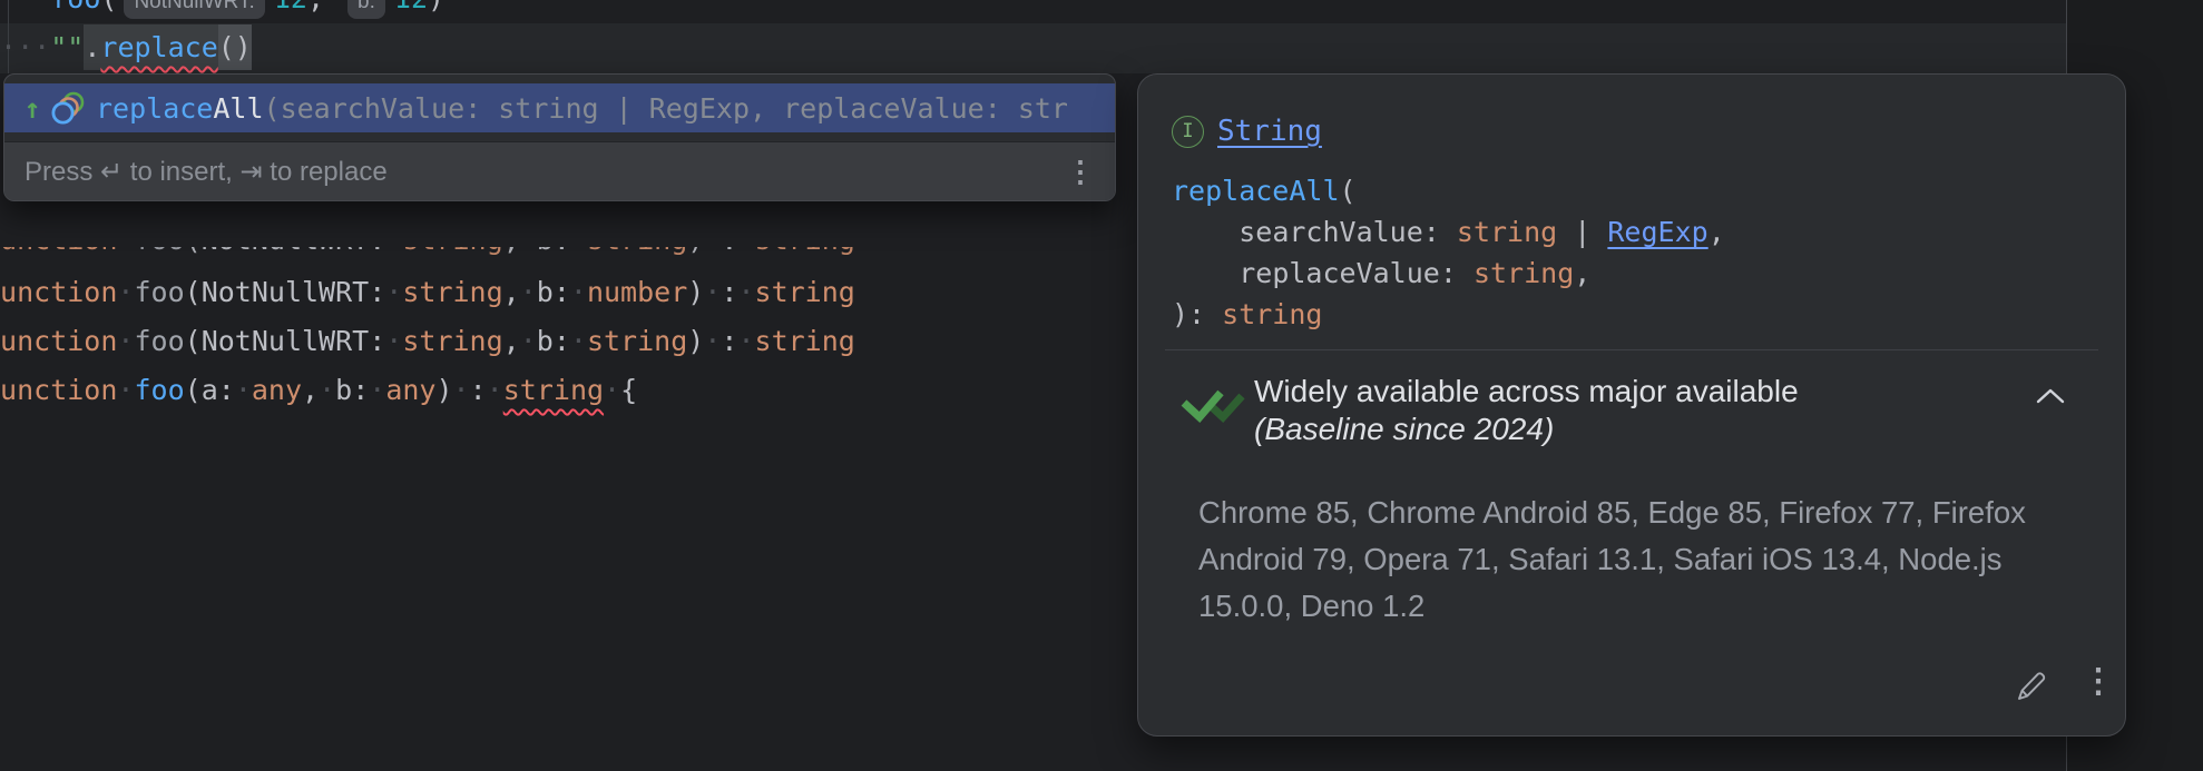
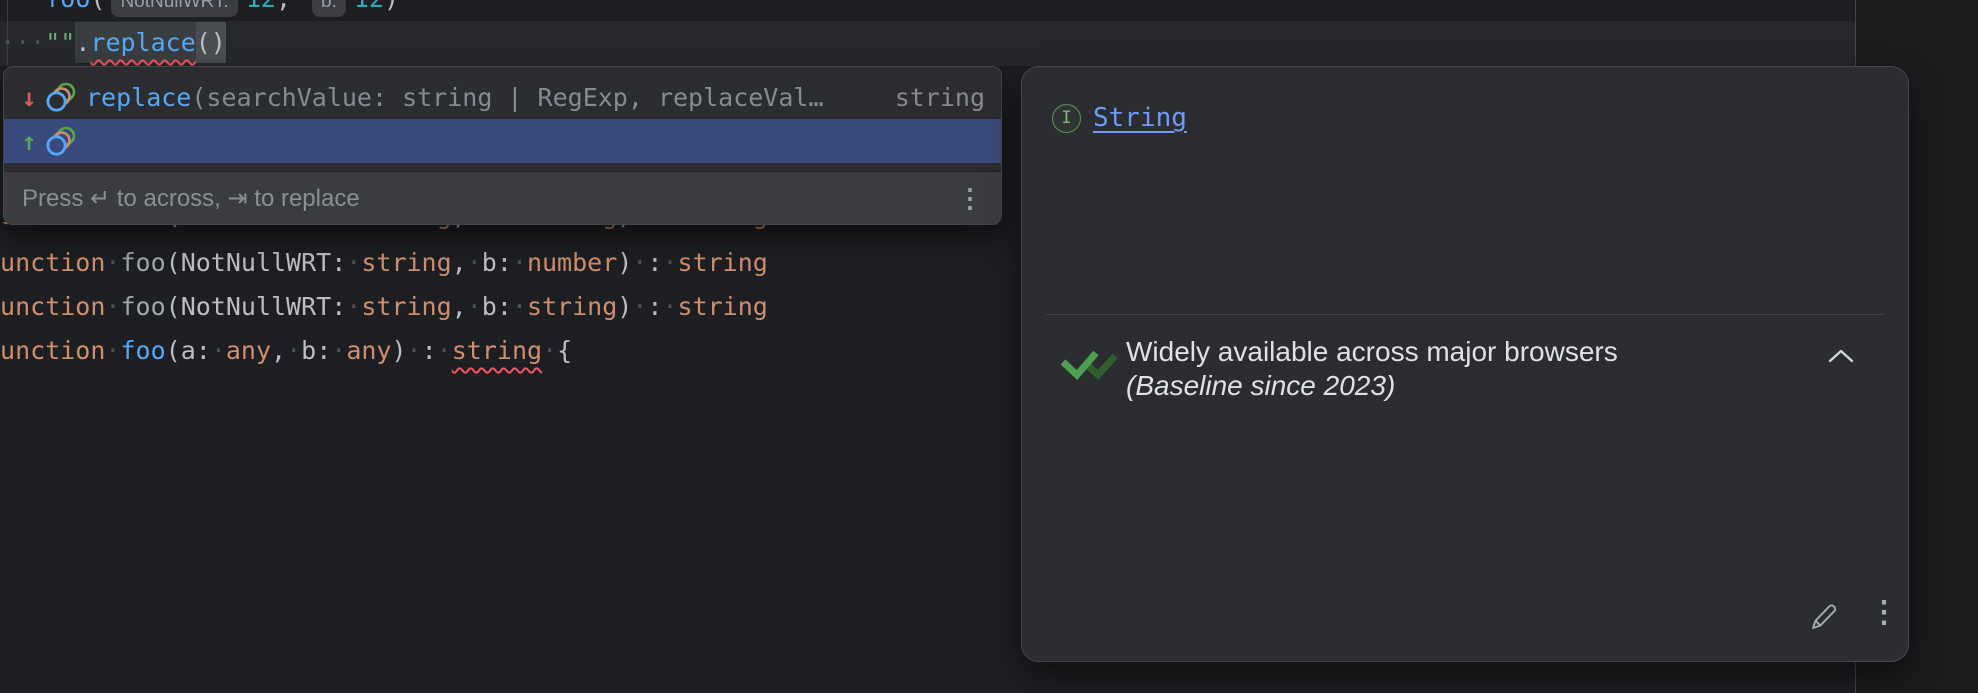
  ···"".replace()
  unction·foo(NotNullWRT:·string,·b:·number)·:·string
  unction·foo(NotNullWRT:·string,·b:·string)·:·string
  unction·foo(a:·any,·b:·any)·:·string·{
+ ↓
+ replace(searchValue: string | RegExp, replaceVal…
+ string
  ↑
- replaceAll(searchValue: string | RegExp, replaceValue: str
- Press ↵ to insert, ⇥ to replace
+ Press ↵ to across, ⇥ to replace
  ⋮
  I
  String
- replaceAll(
- searchValue: string | RegExp,
- replaceValue: string,
- ): string
- Widely available across major available
+ Widely available across major browsers
- (Baseline since 2024)
+ (Baseline since 2023)
- Chrome 85, Chrome Android 85, Edge 85, Firefox 77, Firefox Android 79, Opera 71, Safari 13.1, Safari iOS 13.4, Node.js 15.0.0, Deno 1.2
  ⋮
